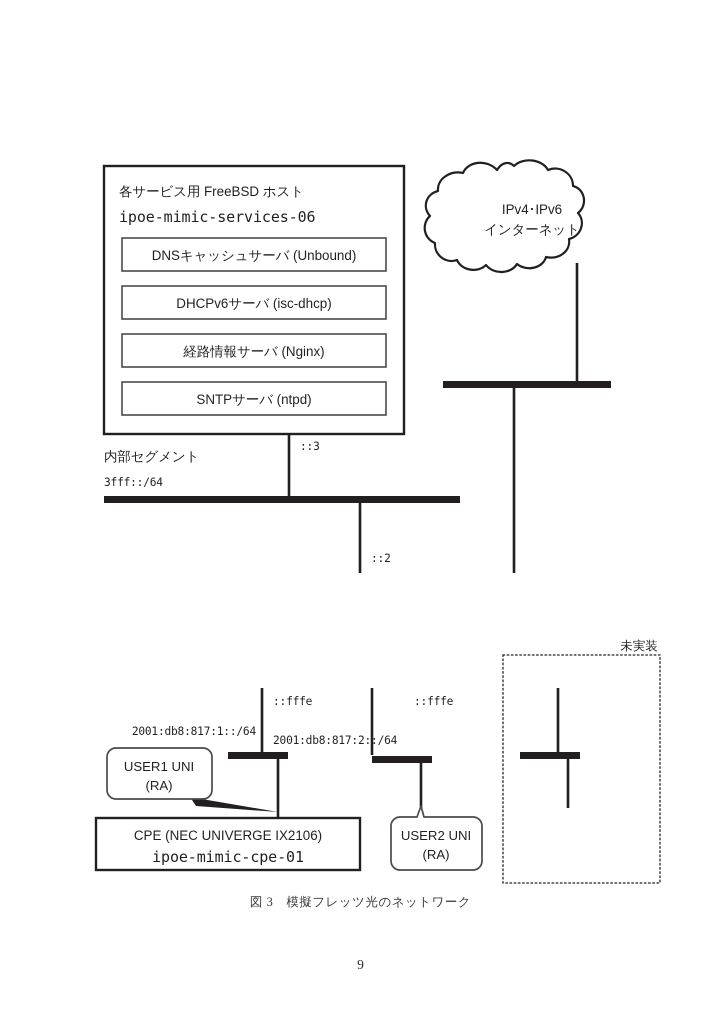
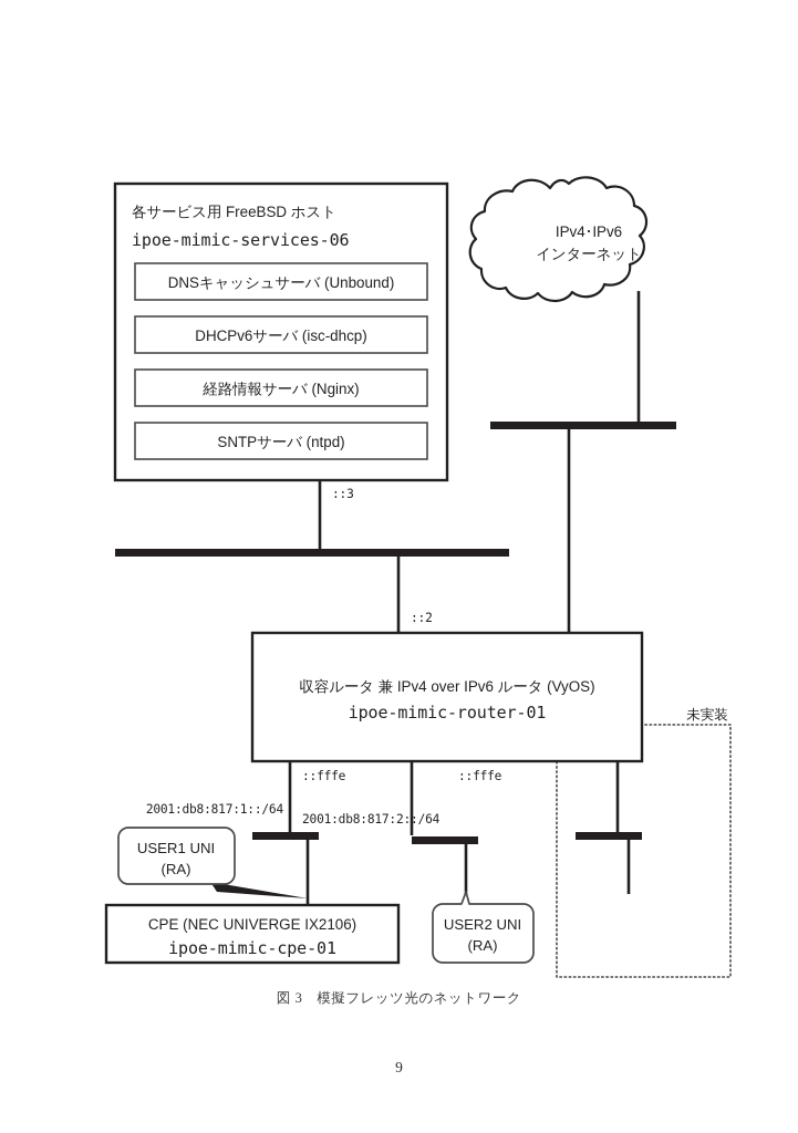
  各サービス用 FreeBSD ホスト
  ipoe-mimic-services-06
  DNSキャッシュサーバ (Unbound)
  DHCPv6サーバ (isc-dhcp)
  経路情報サーバ (Nginx)
  SNTPサーバ (ntpd)
  IPv4･IPv6
  インターネット
- 内部セグメント
- 3fff::/64
  ::3
  ::2
  未実装
+ 収容ルータ 兼 IPv4 over IPv6 ルータ (VyOS)
+ ipoe-mimic-router-01
  ::fffe
  2001:db8:817:2::/64
  ::fffe
  2001:db8:817:1::/64
  USER1 UNI
  (RA)
  CPE (NEC UNIVERGE IX2106)
  ipoe-mimic-cpe-01
  USER2 UNI
  (RA)
  図 3 模擬フレッツ光のネットワーク
  9
